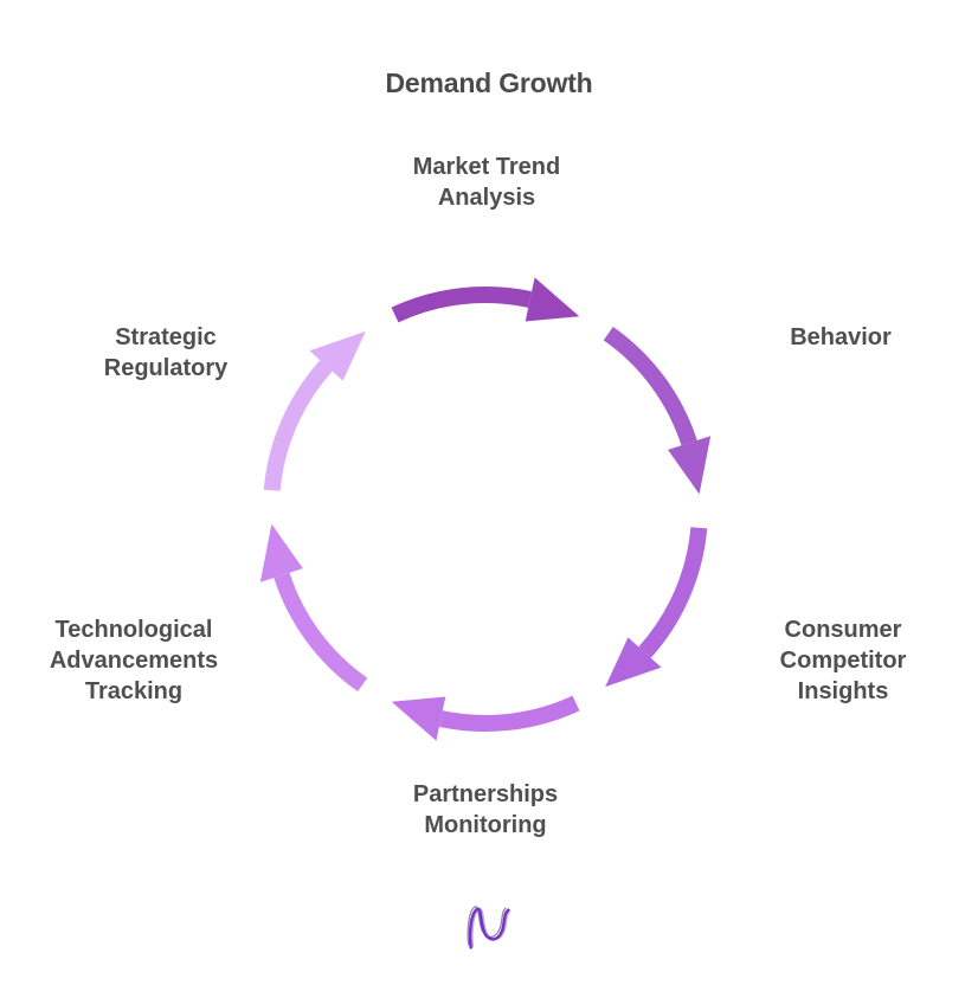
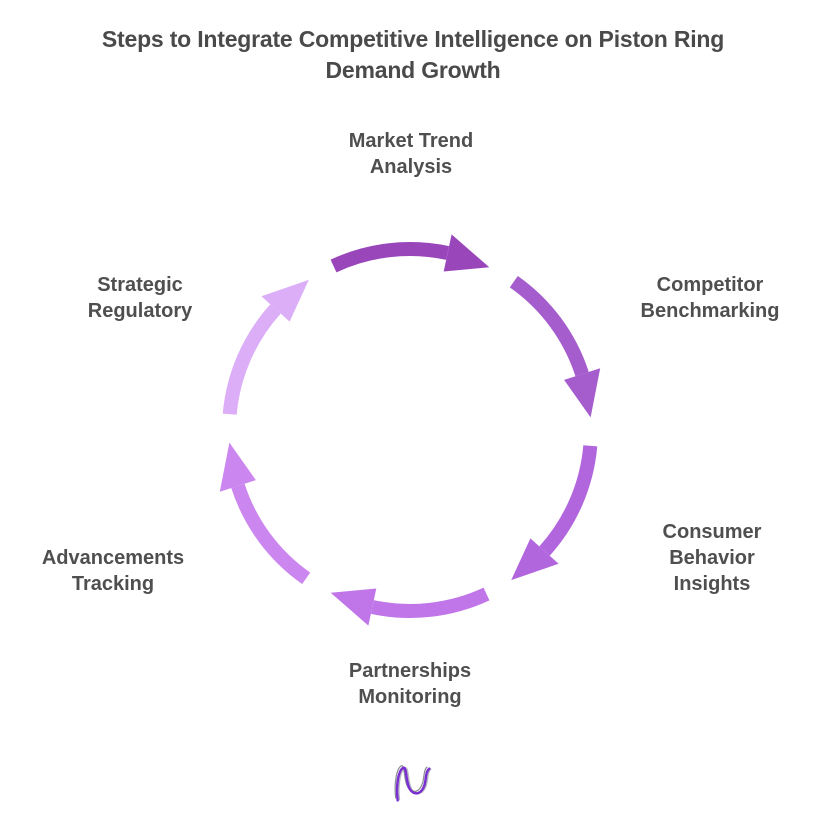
+ Steps to Integrate Competitive Intelligence on Piston Ring
  Demand Growth
  Market Trend
  Analysis
- Behavior
+ Competitor
+ Benchmarking
  Consumer
- Competitor
+ Behavior
  Insights
  Partnerships
  Monitoring
- Technological
  Advancements
  Tracking
  Strategic
  Regulatory
